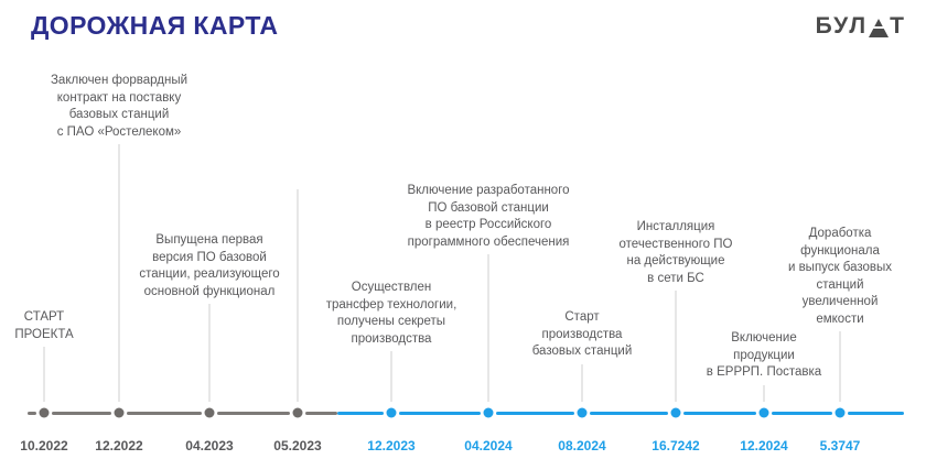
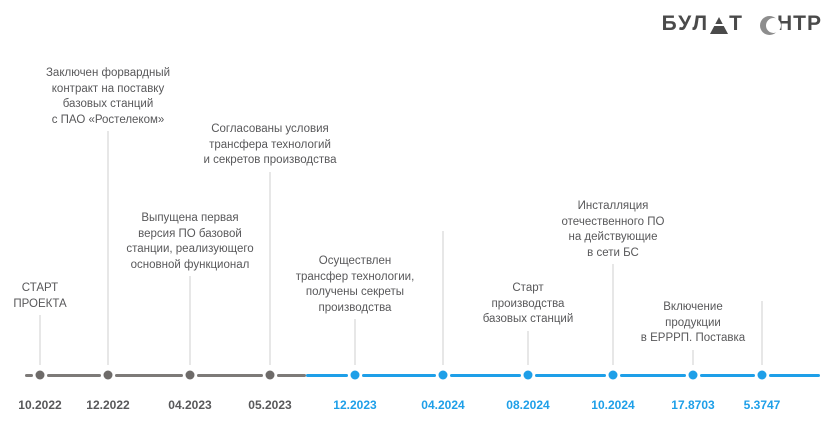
- ДОРОЖНАЯ КАРТА
  БУЛ
  T
+ НТР
  СТАРТ
  ПРОЕКТА
  10.2022
  Заключен форвардный
  контракт на поставку
  базовых станций
  с ПАО «Ростелеком»
  12.2022
  Выпущена первая
  версия ПО базовой
  станции, реализующего
  основной функционал
  04.2023
+ Согласованы условия
+ трансфера технологий
+ и секретов производства
  05.2023
  Осуществлен
  трансфер технологии,
  получены секреты
  производства
  12.2023
- Включение разработанного
- ПО базовой станции
- в реестр Российского
- программного обеспечения
  04.2024
  Старт
  производства
  базовых станций
  08.2024
  Инсталляция
  отечественного ПО
  на действующие
  в сети БС
- 16.7242
+ 10.2024
  Включение
  продукции
  в ЕРРРП. Поставка
- 12.2024
+ 17.8703
- Доработка
- функционала
- и выпуск базовых
- станций
- увеличенной
- емкости
  5.3747
